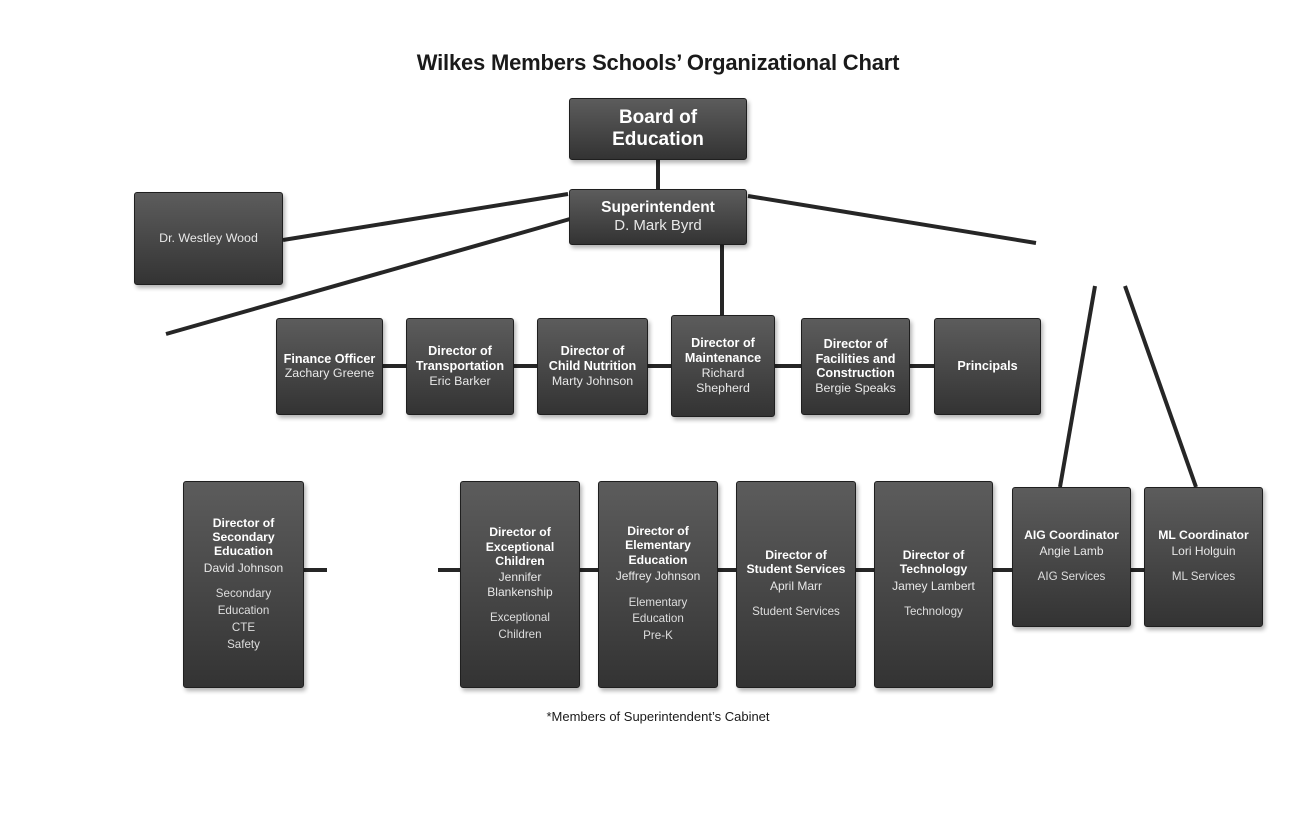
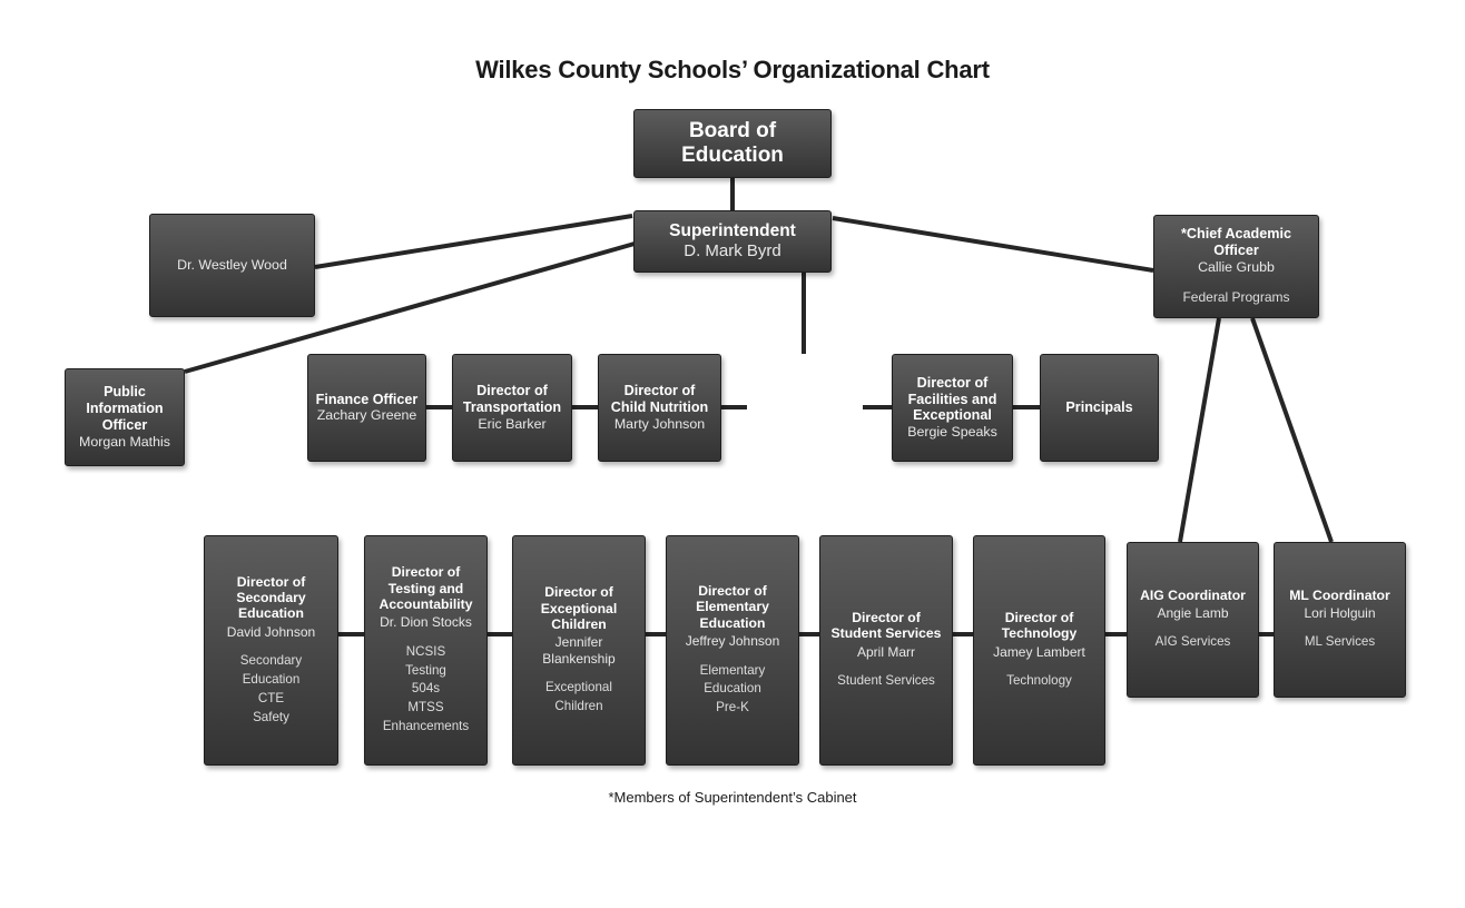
- Wilkes Members Schools’ Organizational Chart
+ Wilkes County Schools’ Organizational Chart
  Board of Education
  Superintendent
  D. Mark Byrd
  Dr. Westley Wood
+ *Chief Academic Officer
+ Callie Grubb
+ Federal Programs
+ Public Information Officer
+ Morgan Mathis
  Finance Officer
  Zachary Greene
  Director of Transportation
  Eric Barker
  Director of Child Nutrition
  Marty Johnson
- Director of Maintenance
- Richard Shepherd
- Director of Facilities and Construction
+ Director of Facilities and Exceptional
  Bergie Speaks
  Principals
  Director of Secondary Education
  David Johnson
  Secondary Education
  CTE
  Safety
+ Director of Testing and Accountability
+ Dr. Dion Stocks
+ NCSIS
+ Testing
+ 504s
+ MTSS
+ Enhancements
  Director of Exceptional Children
  Jennifer Blankenship
  Exceptional Children
  Director of Elementary Education
  Jeffrey Johnson
  Elementary Education
  Pre-K
  Director of Student Services
  April Marr
  Student Services
  Director of Technology
  Jamey Lambert
  Technology
  AIG Coordinator
  Angie Lamb
  AIG Services
  ML Coordinator
  Lori Holguin
  ML Services
  *Members of Superintendent’s Cabinet
